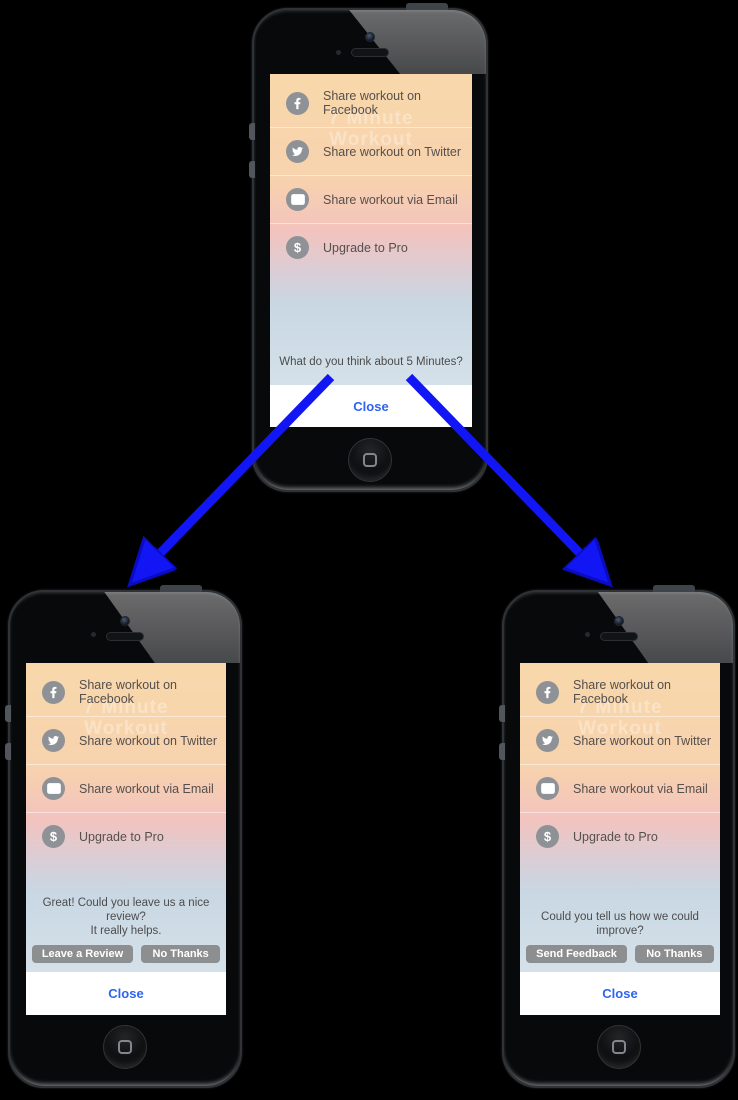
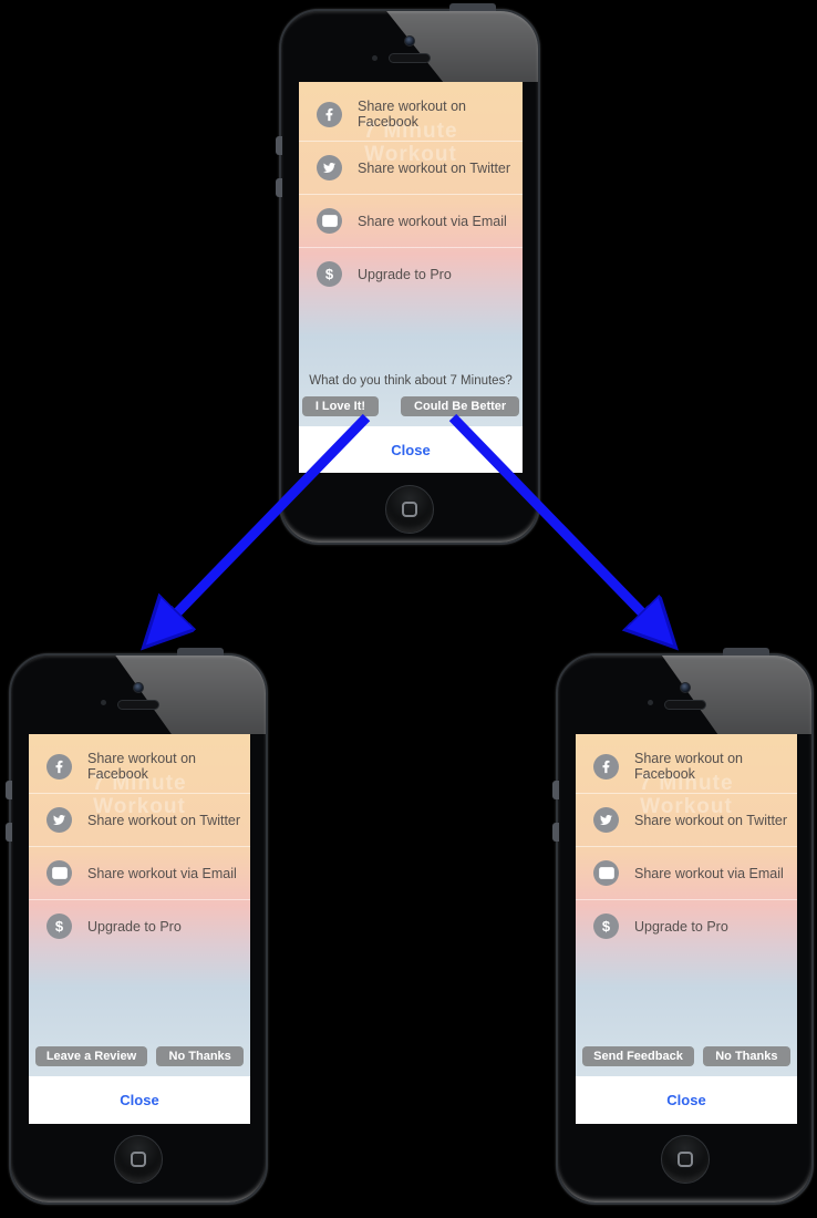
  7 Minute
  Workout
  Share workout on Facebook
  Share workout on Twitter
  Share workout via Email
  $
  Upgrade to Pro
- What do you think about 5 Minutes?
+ What do you think about 7 Minutes?
+ I Love It!
+ Could Be Better
  Close
  7 Minute
  Workout
  Share workout on Facebook
  Share workout on Twitter
  Share workout via Email
  $
  Upgrade to Pro
- Great! Could you leave us a nice review?
- It really helps.
  Leave a Review
  No Thanks
  Close
  7 Minute
  Workout
  Share workout on Facebook
  Share workout on Twitter
  Share workout via Email
  $
  Upgrade to Pro
- Could you tell us how we could improve?
  Send Feedback
  No Thanks
  Close
